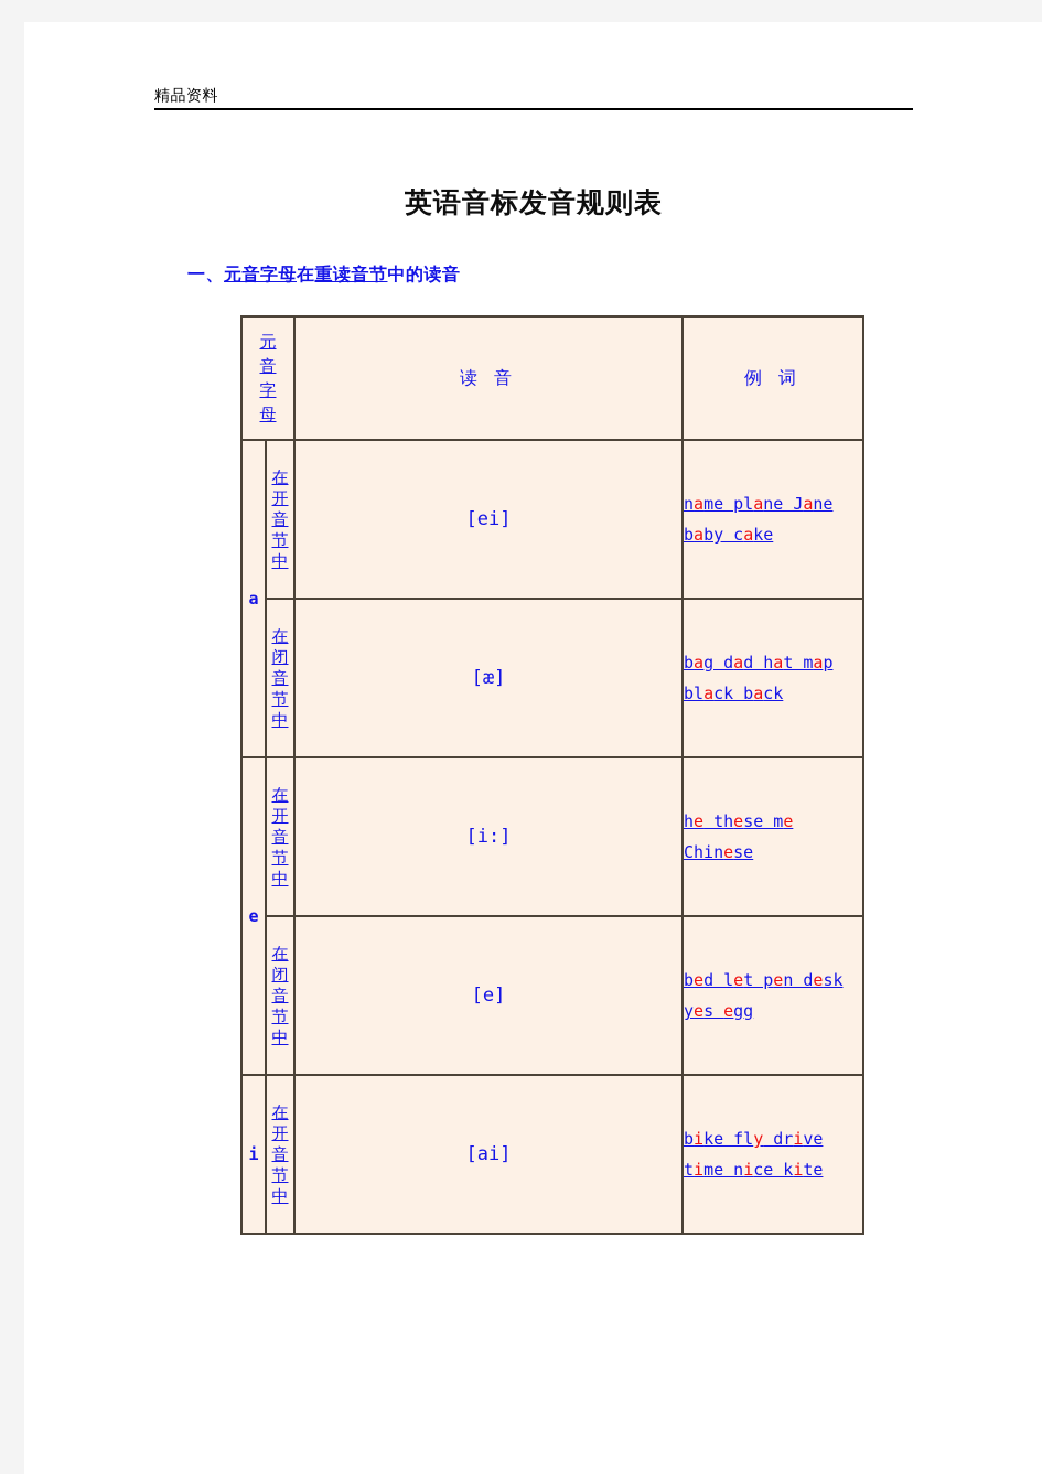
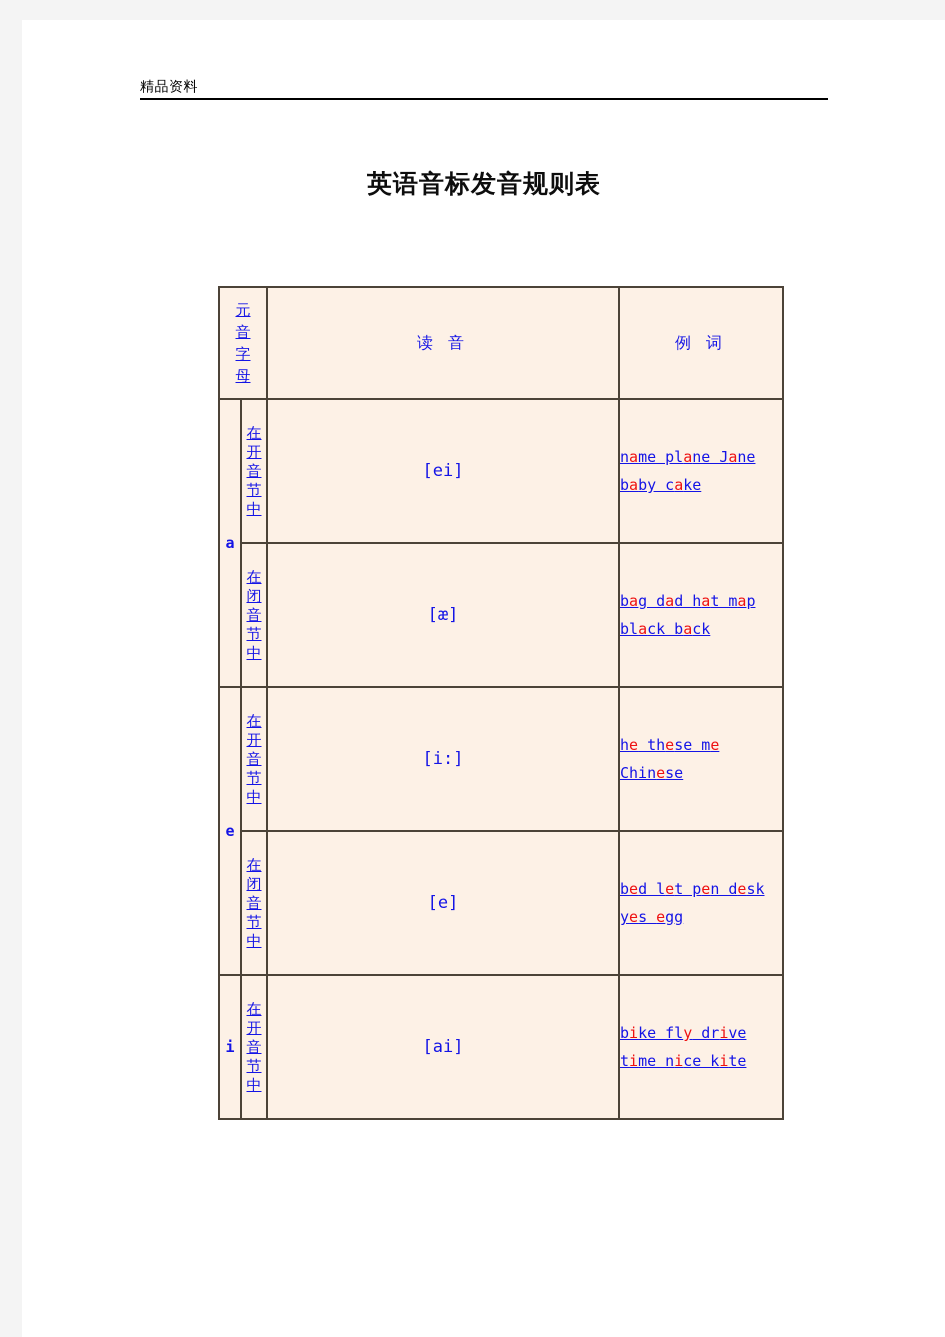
  精品资料
  英语音标发音规则表
- 一、元音字母在重读音节中的读音
  元音字母	读 音	例 词
  a	在开音节中	[ei]	name plane Janebaby cake
  在闭音节中	[æ]	bag dad hat mapblack back
  e	在开音节中	[i:]	he these meChinese
  在闭音节中	[e]	bed let pen deskyes egg
  i	在开音节中	[ai]	bike fly drivetime nice kite
